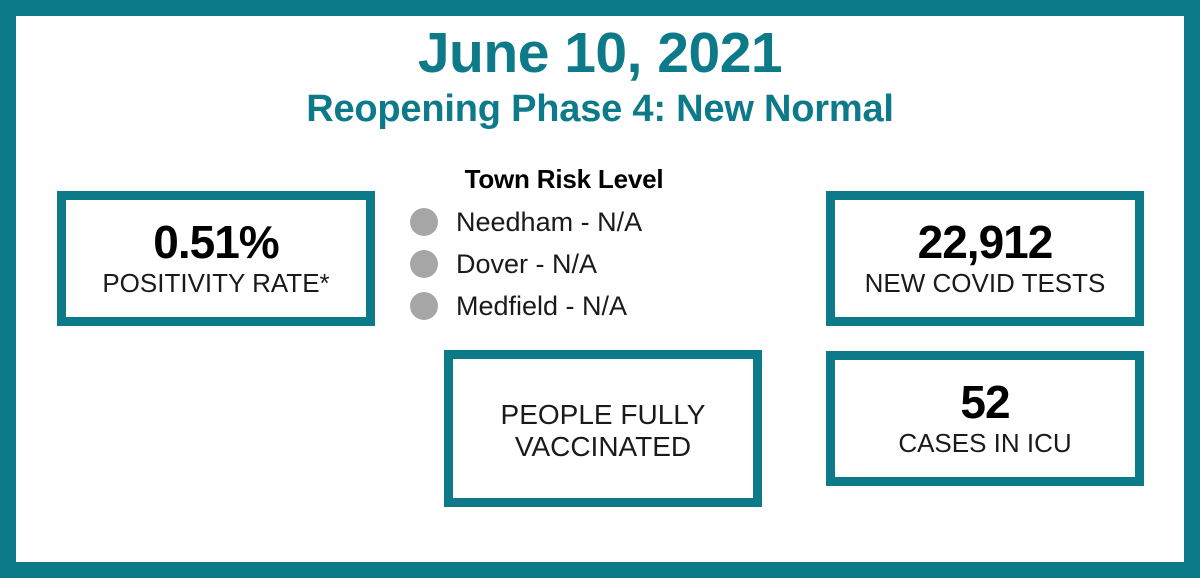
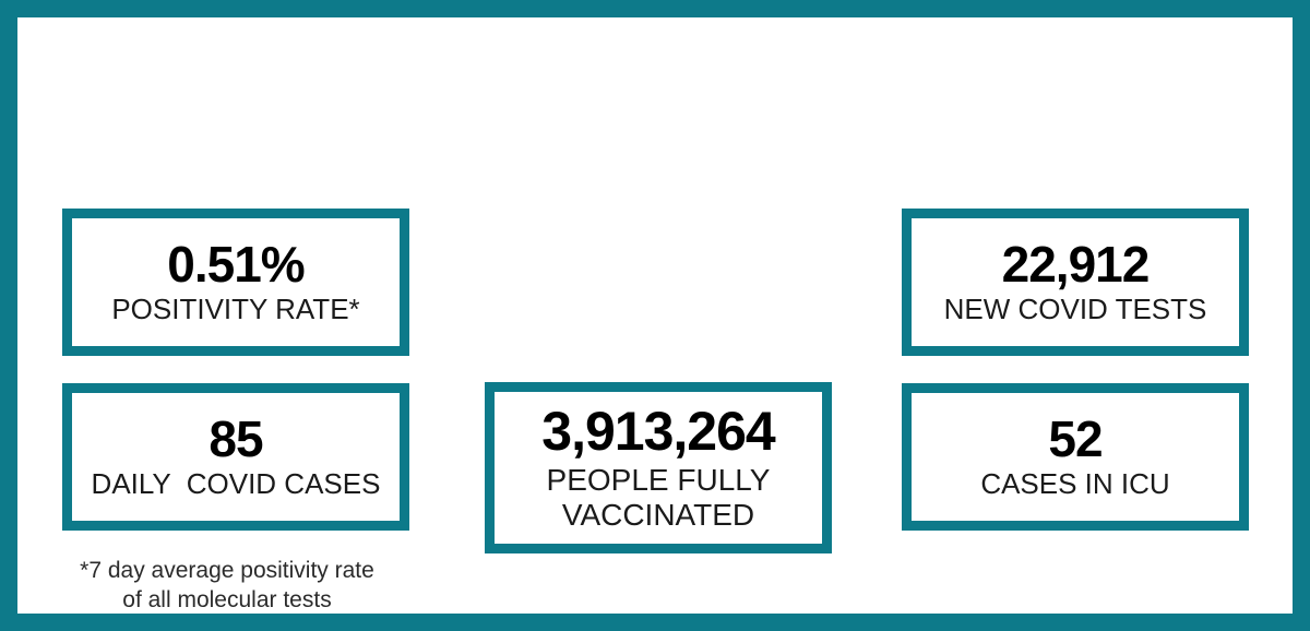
- June 10, 2021
- Reopening Phase 4: New Normal
- Town Risk Level
- Needham - N/A
- Dover - N/A
- Medfield - N/A
  0.51%
  POSITIVITY RATE*
  22,912
  NEW COVID TESTS
+ 85
+ DAILY COVID CASES
+ 3,913,264
  PEOPLE FULLY
  VACCINATED
  52
  CASES IN ICU
+ *7 day average positivity rate
+ of all molecular tests
